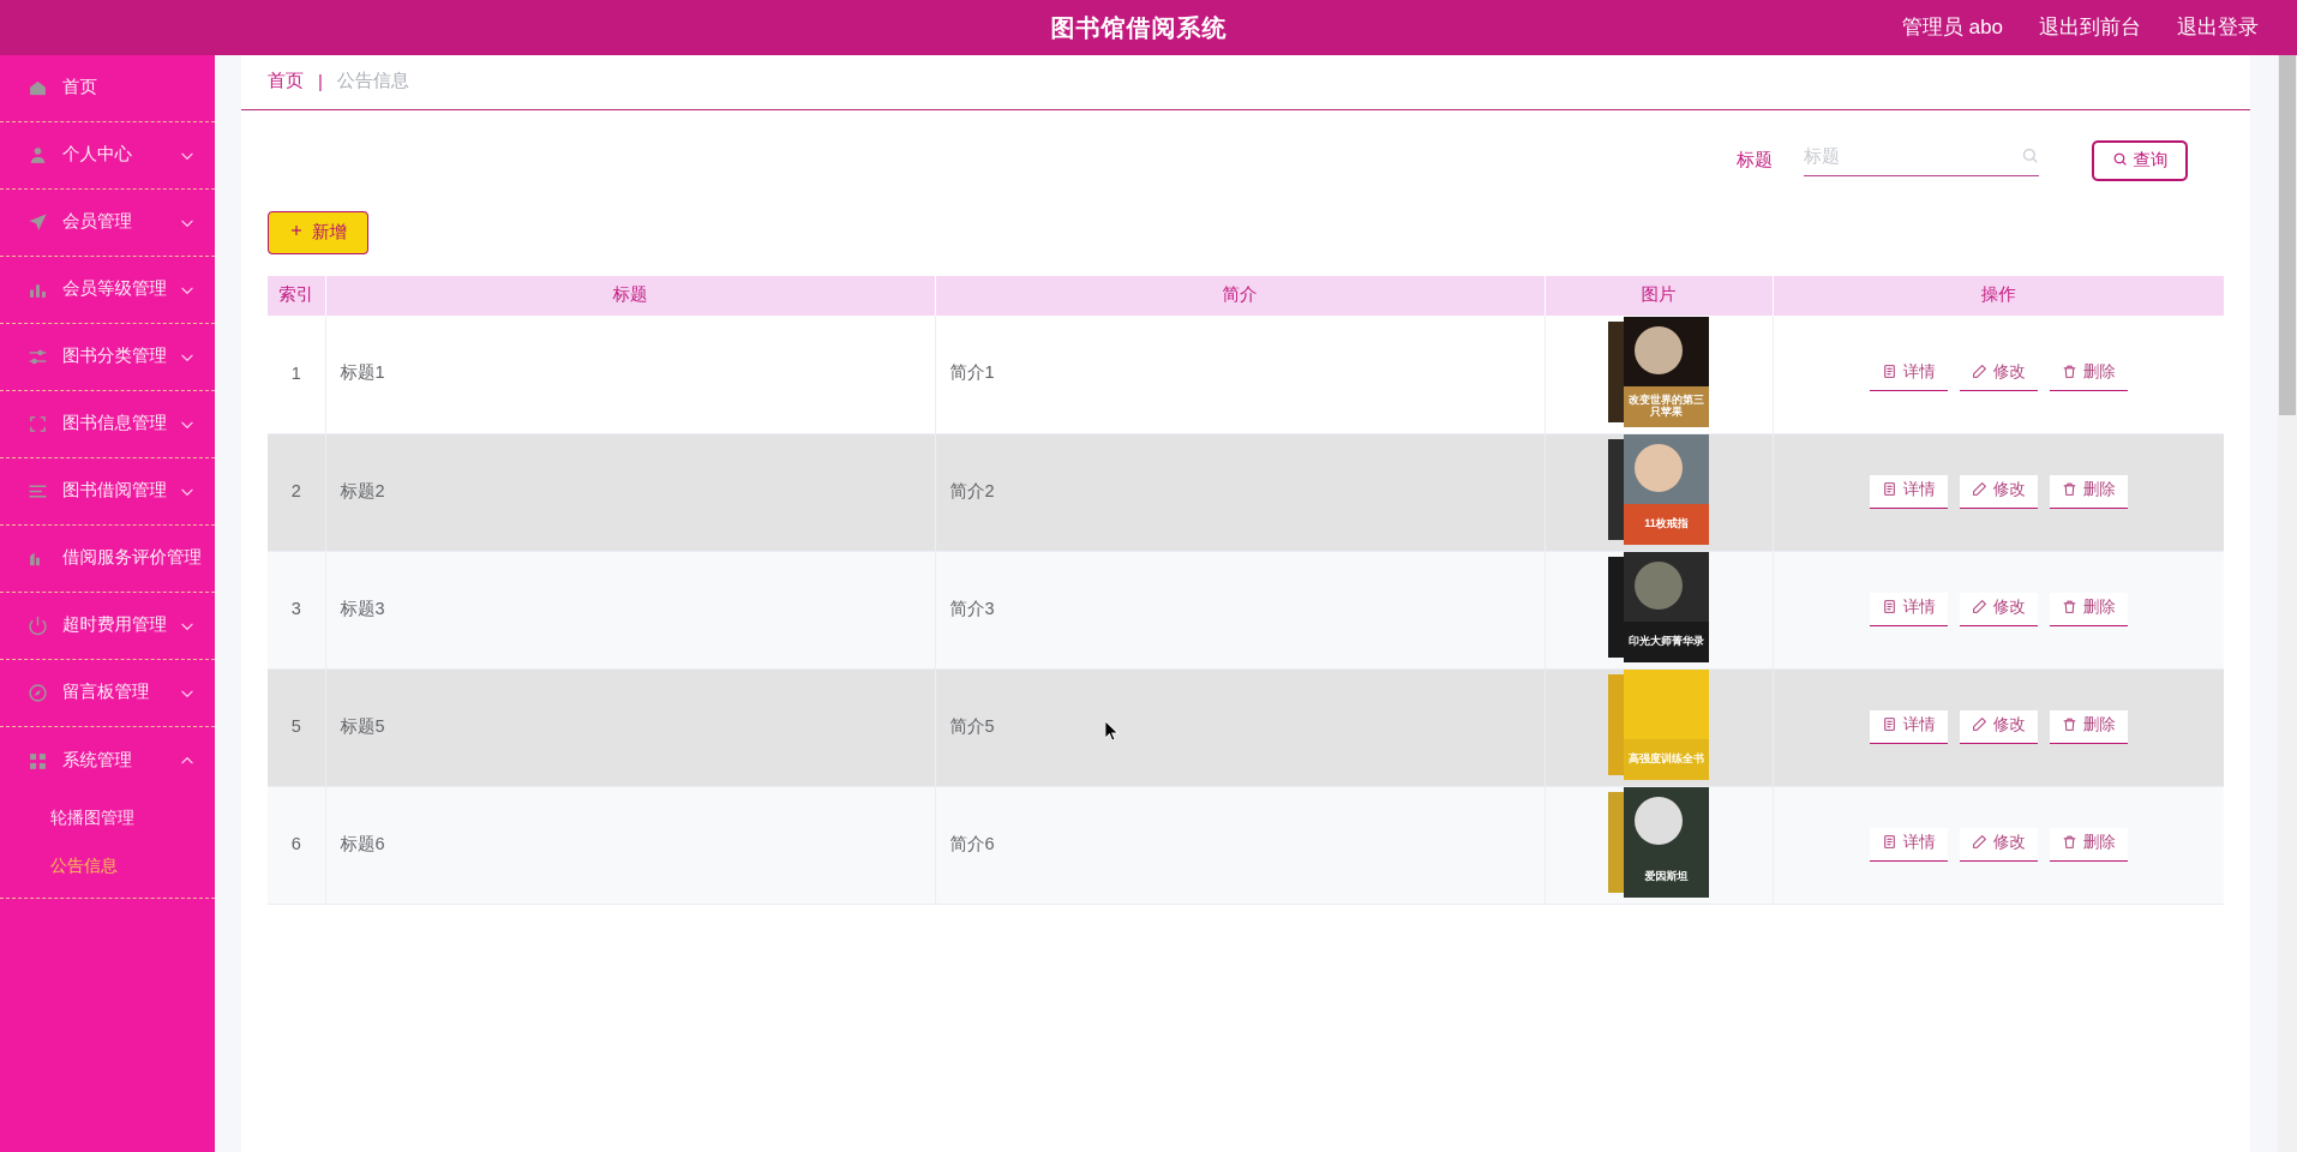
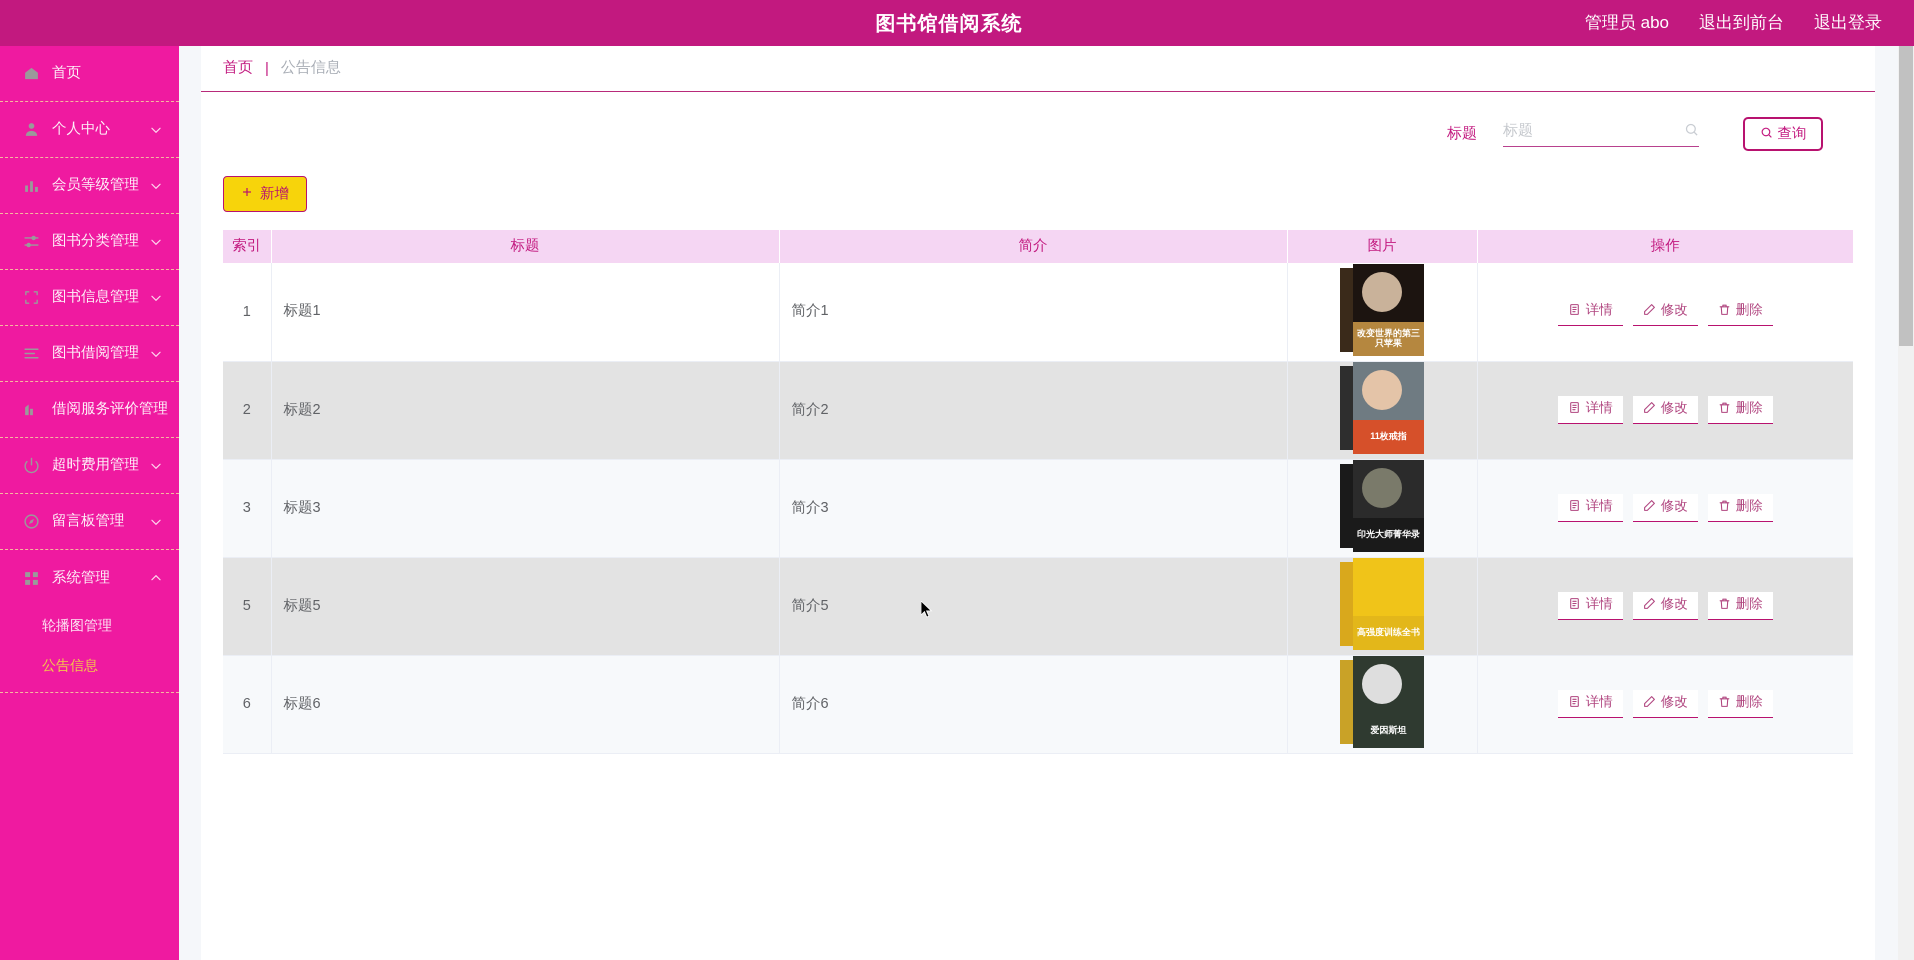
  图书馆借阅系统
  管理员 abo
  退出到前台
  退出登录
  首页
  个人中心
- 会员管理
  会员等级管理
  图书分类管理
  图书信息管理
  图书借阅管理
  借阅服务评价管理
  超时费用管理
  留言板管理
  系统管理
  轮播图管理
  公告信息
  首页
  |
  公告信息
  标题
  标题
  查询
  新增
  索引	标题	简介	图片	操作
  1	标题1	简介1	改变世界的第三只苹果	详情 修改 删除
  2	标题2	简介2	11枚戒指	详情 修改 删除
  3	标题3	简介3	印光大师菁华录	详情 修改 删除
  5	标题5	简介5	高强度训练全书	详情 修改 删除
  6	标题6	简介6	爱因斯坦	详情 修改 删除
